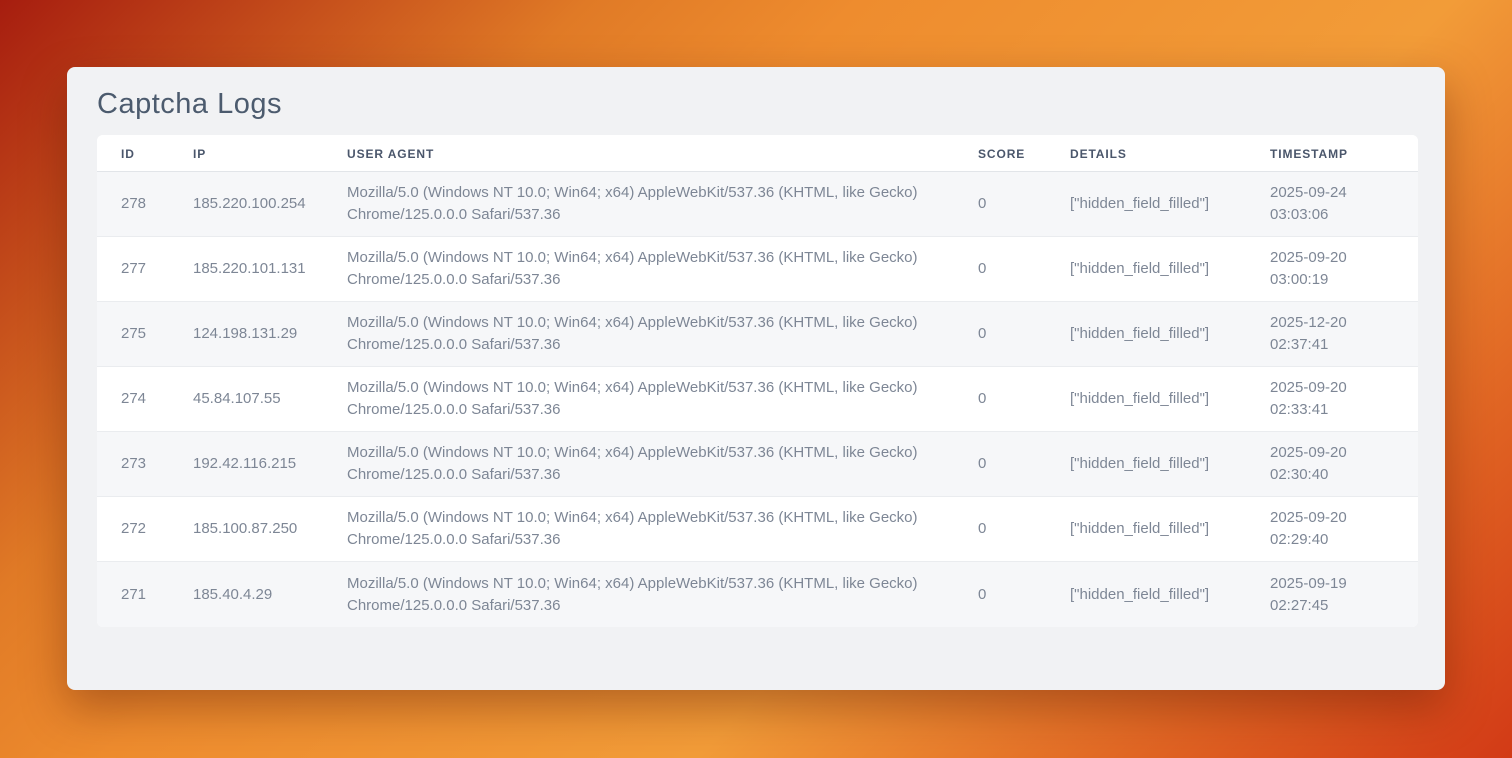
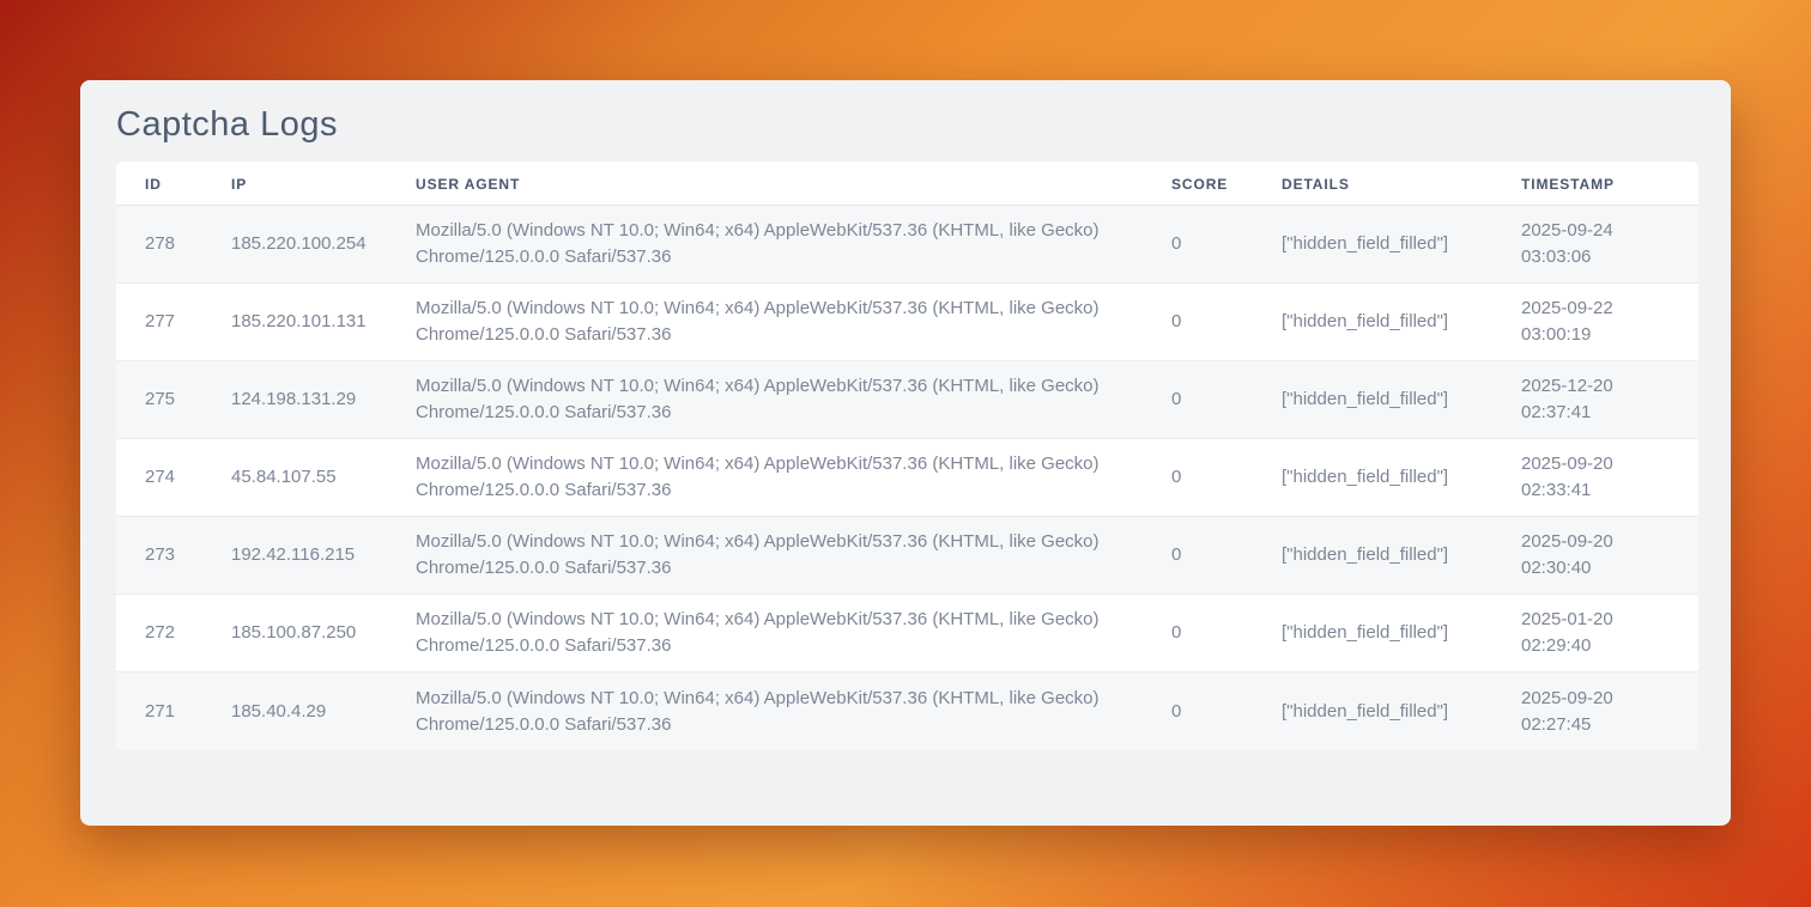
  Captcha Logs
  ID	IP	USER AGENT	SCORE	DETAILS	TIMESTAMP
  278	185.220.100.254	Mozilla/5.0 (Windows NT 10.0; Win64; x64) AppleWebKit/537.36 (KHTML, like Gecko) Chrome/125.0.0.0 Safari/537.36	0	["hidden_field_filled"]	2025-09-24 03:03:06
- 277	185.220.101.131	Mozilla/5.0 (Windows NT 10.0; Win64; x64) AppleWebKit/537.36 (KHTML, like Gecko) Chrome/125.0.0.0 Safari/537.36	0	["hidden_field_filled"]	2025-09-20 03:00:19
+ 277	185.220.101.131	Mozilla/5.0 (Windows NT 10.0; Win64; x64) AppleWebKit/537.36 (KHTML, like Gecko) Chrome/125.0.0.0 Safari/537.36	0	["hidden_field_filled"]	2025-09-22 03:00:19
  275	124.198.131.29	Mozilla/5.0 (Windows NT 10.0; Win64; x64) AppleWebKit/537.36 (KHTML, like Gecko) Chrome/125.0.0.0 Safari/537.36	0	["hidden_field_filled"]	2025-12-20 02:37:41
  274	45.84.107.55	Mozilla/5.0 (Windows NT 10.0; Win64; x64) AppleWebKit/537.36 (KHTML, like Gecko) Chrome/125.0.0.0 Safari/537.36	0	["hidden_field_filled"]	2025-09-20 02:33:41
  273	192.42.116.215	Mozilla/5.0 (Windows NT 10.0; Win64; x64) AppleWebKit/537.36 (KHTML, like Gecko) Chrome/125.0.0.0 Safari/537.36	0	["hidden_field_filled"]	2025-09-20 02:30:40
- 272	185.100.87.250	Mozilla/5.0 (Windows NT 10.0; Win64; x64) AppleWebKit/537.36 (KHTML, like Gecko) Chrome/125.0.0.0 Safari/537.36	0	["hidden_field_filled"]	2025-09-20 02:29:40
+ 272	185.100.87.250	Mozilla/5.0 (Windows NT 10.0; Win64; x64) AppleWebKit/537.36 (KHTML, like Gecko) Chrome/125.0.0.0 Safari/537.36	0	["hidden_field_filled"]	2025-01-20 02:29:40
- 271	185.40.4.29	Mozilla/5.0 (Windows NT 10.0; Win64; x64) AppleWebKit/537.36 (KHTML, like Gecko) Chrome/125.0.0.0 Safari/537.36	0	["hidden_field_filled"]	2025-09-19 02:27:45
+ 271	185.40.4.29	Mozilla/5.0 (Windows NT 10.0; Win64; x64) AppleWebKit/537.36 (KHTML, like Gecko) Chrome/125.0.0.0 Safari/537.36	0	["hidden_field_filled"]	2025-09-20 02:27:45
